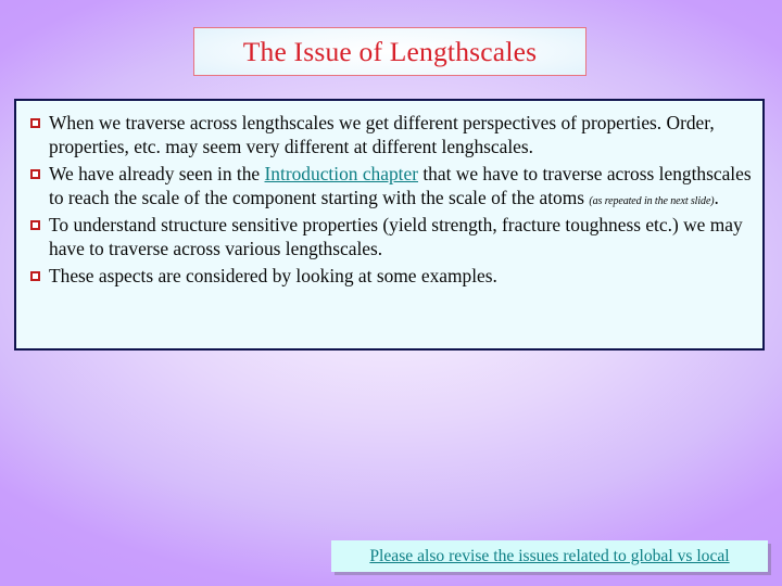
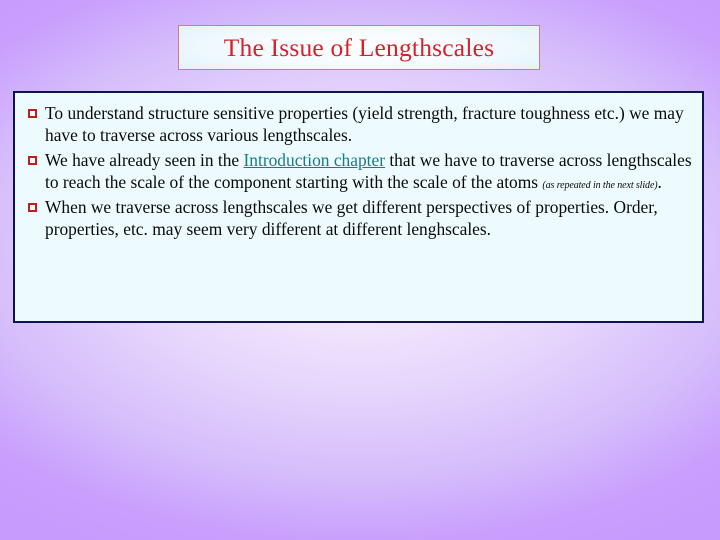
  The Issue of Lengthscales
- When we traverse across lengthscales we get different perspectives of properties. Order, properties, etc. may seem very different at different lenghscales.
+ To understand structure sensitive properties (yield strength, fracture toughness etc.) we may have to traverse across various lengthscales.
  We have already seen in the Introduction chapter that we have to traverse across lengthscales to reach the scale of the component starting with the scale of the atoms (as repeated in the next slide).
- To understand structure sensitive properties (yield strength, fracture toughness etc.) we may have to traverse across various lengthscales.
+ When we traverse across lengthscales we get different perspectives of properties. Order, properties, etc. may seem very different at different lenghscales.
- These aspects are considered by looking at some examples.
- Please also revise the issues related to global vs local
